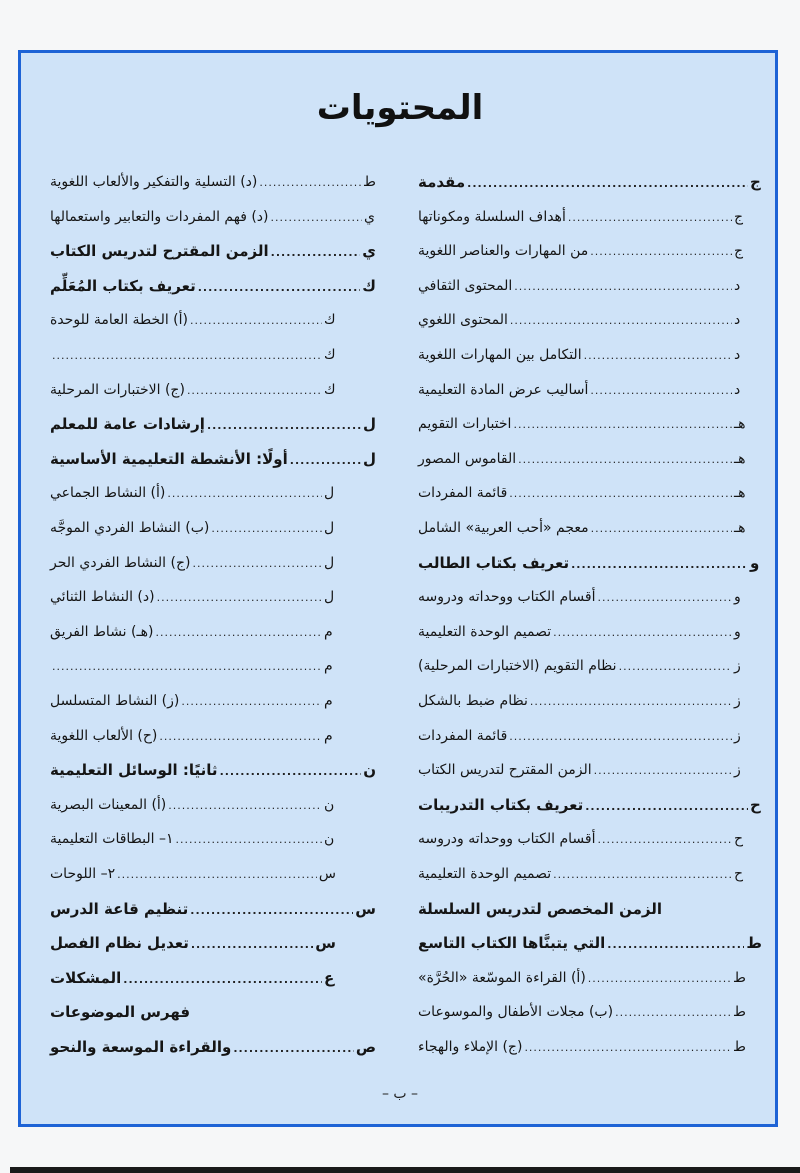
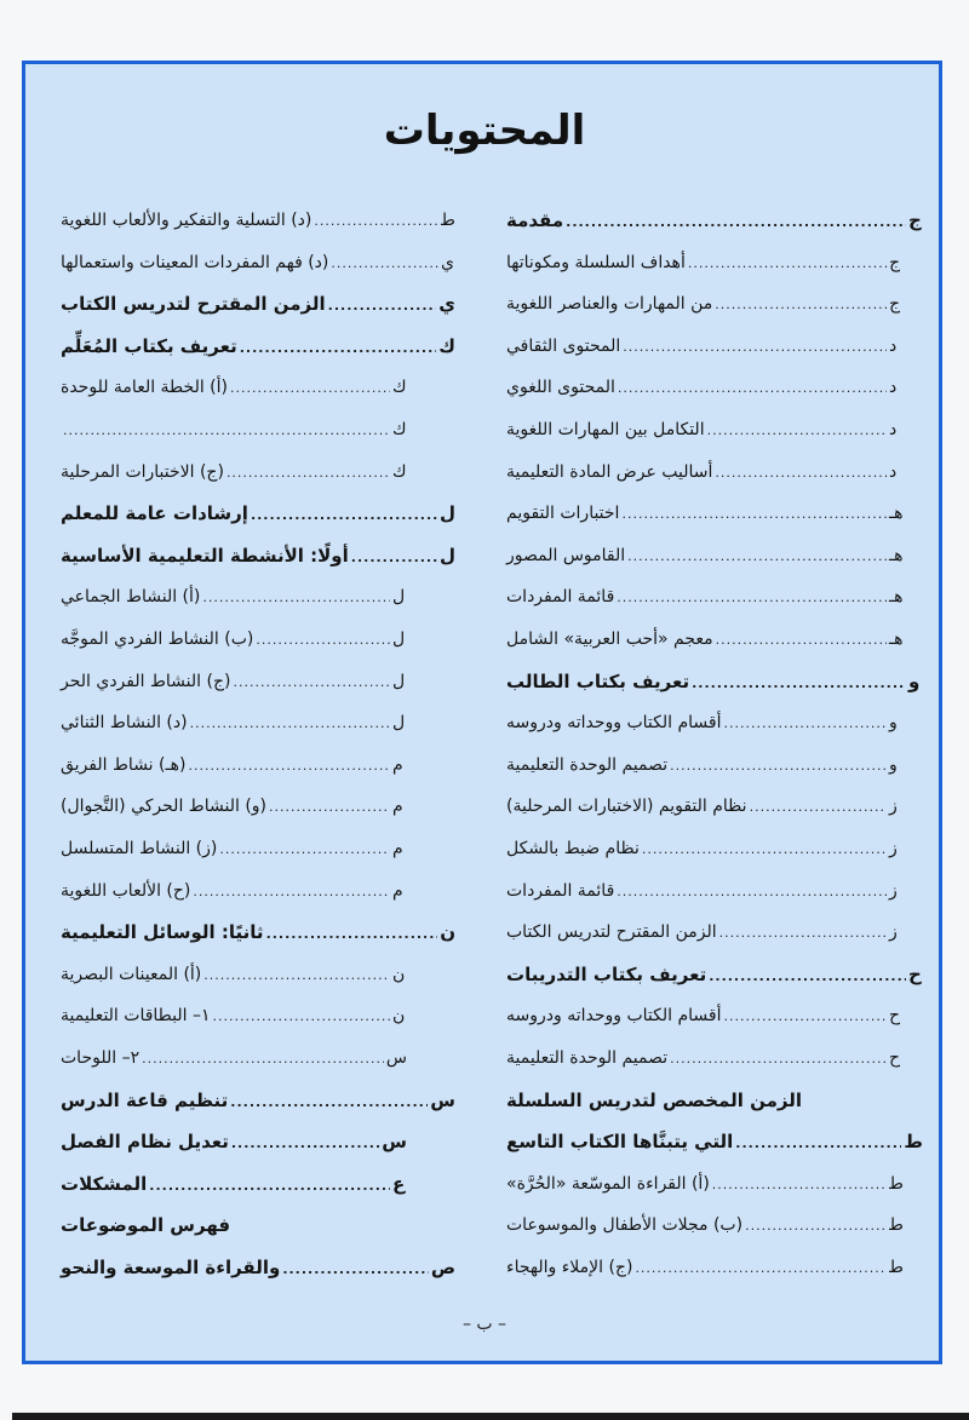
  المحتويات
  مقدمة
  ج
  أهداف السلسلة ومكوناتها
  ج
  من المهارات والعناصر اللغوية
  ج
  المحتوى الثقافي
  د
  المحتوى اللغوي
  د
  التكامل بين المهارات اللغوية
  د
  أساليب عرض المادة التعليمية
  د
  اختبارات التقويم
  هـ
  القاموس المصور
  هـ
  قائمة المفردات
  هـ
  معجم «أحب العربية» الشامل
  هـ
  تعريف بكتاب الطالب
  و
  أقسام الكتاب ووحداته ودروسه
  و
  تصميم الوحدة التعليمية
  و
  نظام التقويم (الاختبارات المرحلية)
  ز
  نظام ضبط بالشكل
  ز
  قائمة المفردات
  ز
  الزمن المقترح لتدريس الكتاب
  ز
  تعريف بكتاب التدريبات
  ح
  أقسام الكتاب ووحداته ودروسه
  ح
  تصميم الوحدة التعليمية
  ح
  الزمن المخصص لتدريس السلسلة
  التي يتبنَّاها الكتاب التاسع
  ط
  (أ) القراءة الموسّعة «الحُرَّة»
  ط
  (ب) مجلات الأطفال والموسوعات
  ط
  (ج) الإملاء والهجاء
  ط
  (د) التسلية والتفكير والألعاب اللغوية
  ط
- (د) فهم المفردات والتعابير واستعمالها
+ (د) فهم المفردات المعينات واستعمالها
  ي
  الزمن المقترح لتدريس الكتاب
  ي
  تعريف بكتاب المُعَلِّم
  ك
  (أ) الخطة العامة للوحدة
  ك
  ك
  (ج) الاختبارات المرحلية
  ك
  إرشادات عامة للمعلم
  ل
  أولًا: الأنشطة التعليمية الأساسية
  ل
  (أ) النشاط الجماعي
  ل
  (ب) النشاط الفردي الموجَّه
  ل
  (ج) النشاط الفردي الحر
  ل
  (د) النشاط الثنائي
  ل
  (هـ) نشاط الفريق
  م
+ (و) النشاط الحركي (التَّجوال)
  م
  (ز) النشاط المتسلسل
  م
  (ح) الألعاب اللغوية
  م
  ثانيًا: الوسائل التعليمية
  ن
  (أ) المعينات البصرية
  ن
  ١– البطاقات التعليمية
  ن
  ٢– اللوحات
  س
  تنظيم قاعة الدرس
  س
  تعديل نظام الفصل
  س
  المشكلات
  ع
  فهرس الموضوعات
  والقراءة الموسعة والنحو
  ص
  – ب –
